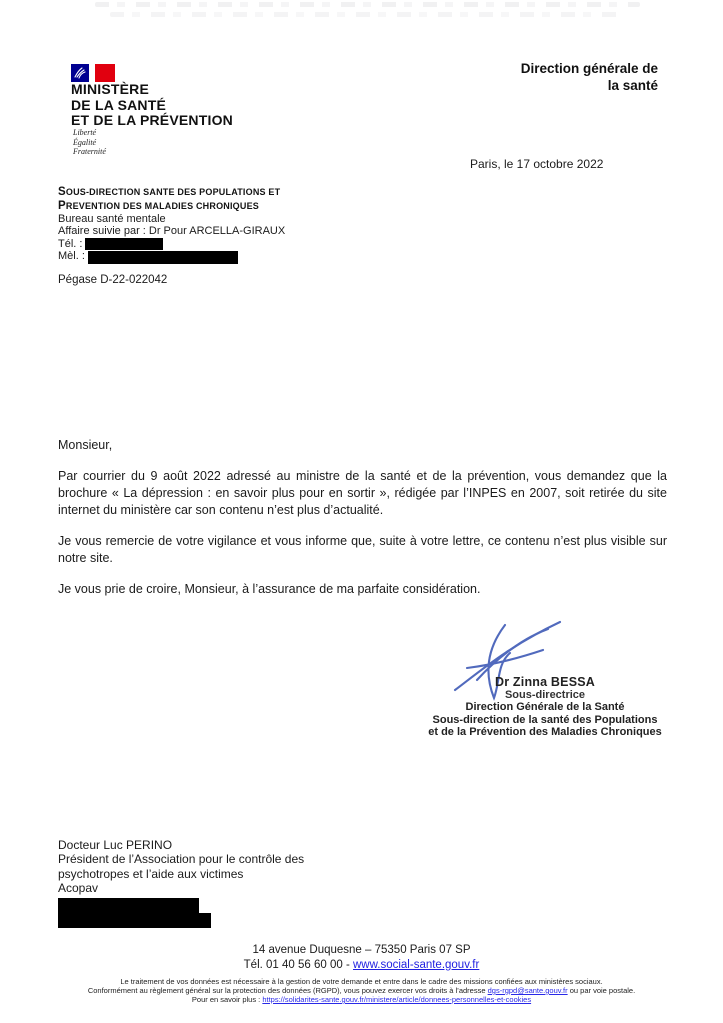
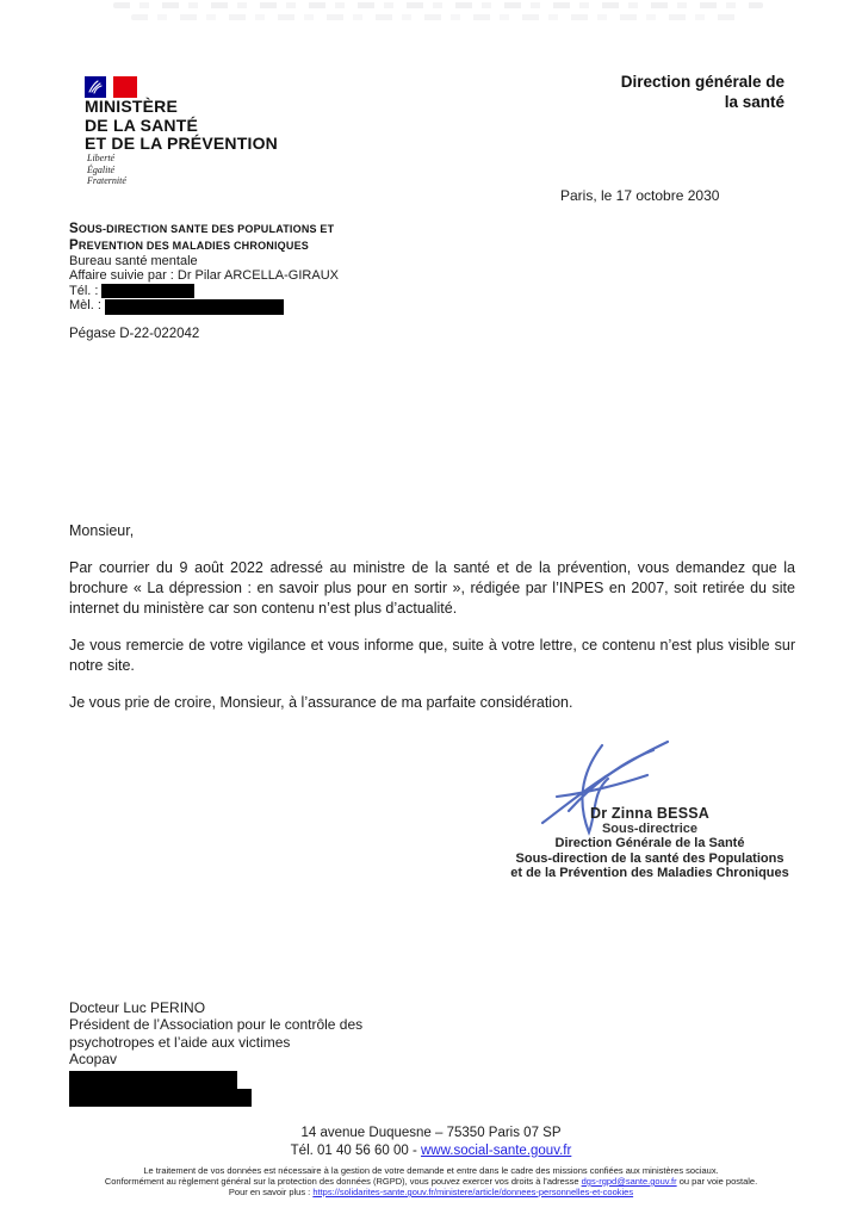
  MINISTÈRE
  DE LA SANTÉ
  ET DE LA PRÉVENTION
  Liberté
  Égalité
  Fraternité
  Direction générale de
  la santé
- Paris, le 17 octobre 2022
+ Paris, le 17 octobre 2030
  SOUS-DIRECTION SANTE DES POPULATIONS ET
  PREVENTION DES MALADIES CHRONIQUES
  Bureau santé mentale
- Affaire suivie par : Dr Pour ARCELLA-GIRAUX
+ Affaire suivie par : Dr Pilar ARCELLA-GIRAUX
  Tél. :
  Mèl. :
  Pégase D-22-022042
  Monsieur,
  Par courrier du 9 août 2022 adressé au ministre de la santé et de la prévention, vous demandez que la brochure « La dépression : en savoir plus pour en sortir », rédigée par l’INPES en 2007, soit retirée du site internet du ministère car son contenu n’est plus d’actualité.
  Je vous remercie de votre vigilance et vous informe que, suite à votre lettre, ce contenu n’est plus visible sur notre site.
  Je vous prie de croire, Monsieur, à l’assurance de ma parfaite considération.
  Dr Zinna BESSA
  Sous-directrice
  Direction Générale de la Santé
  Sous-direction de la santé des Populations
  et de la Prévention des Maladies Chroniques
  Docteur Luc PERINO
  Président de l’Association pour le contrôle des
  psychotropes et l’aide aux victimes
  Acopav
  14 avenue Duquesne – 75350 Paris 07 SP
  Tél. 01 40 56 60 00 - www.social-sante.gouv.fr
  Le traitement de vos données est nécessaire à la gestion de votre demande et entre dans le cadre des missions confiées aux ministères sociaux.
  Conformément au règlement général sur la protection des données (RGPD), vous pouvez exercer vos droits à l’adresse dgs-rgpd@sante.gouv.fr ou par voie postale.
  Pour en savoir plus : https://solidarites-sante.gouv.fr/ministere/article/donnees-personnelles-et-cookies
